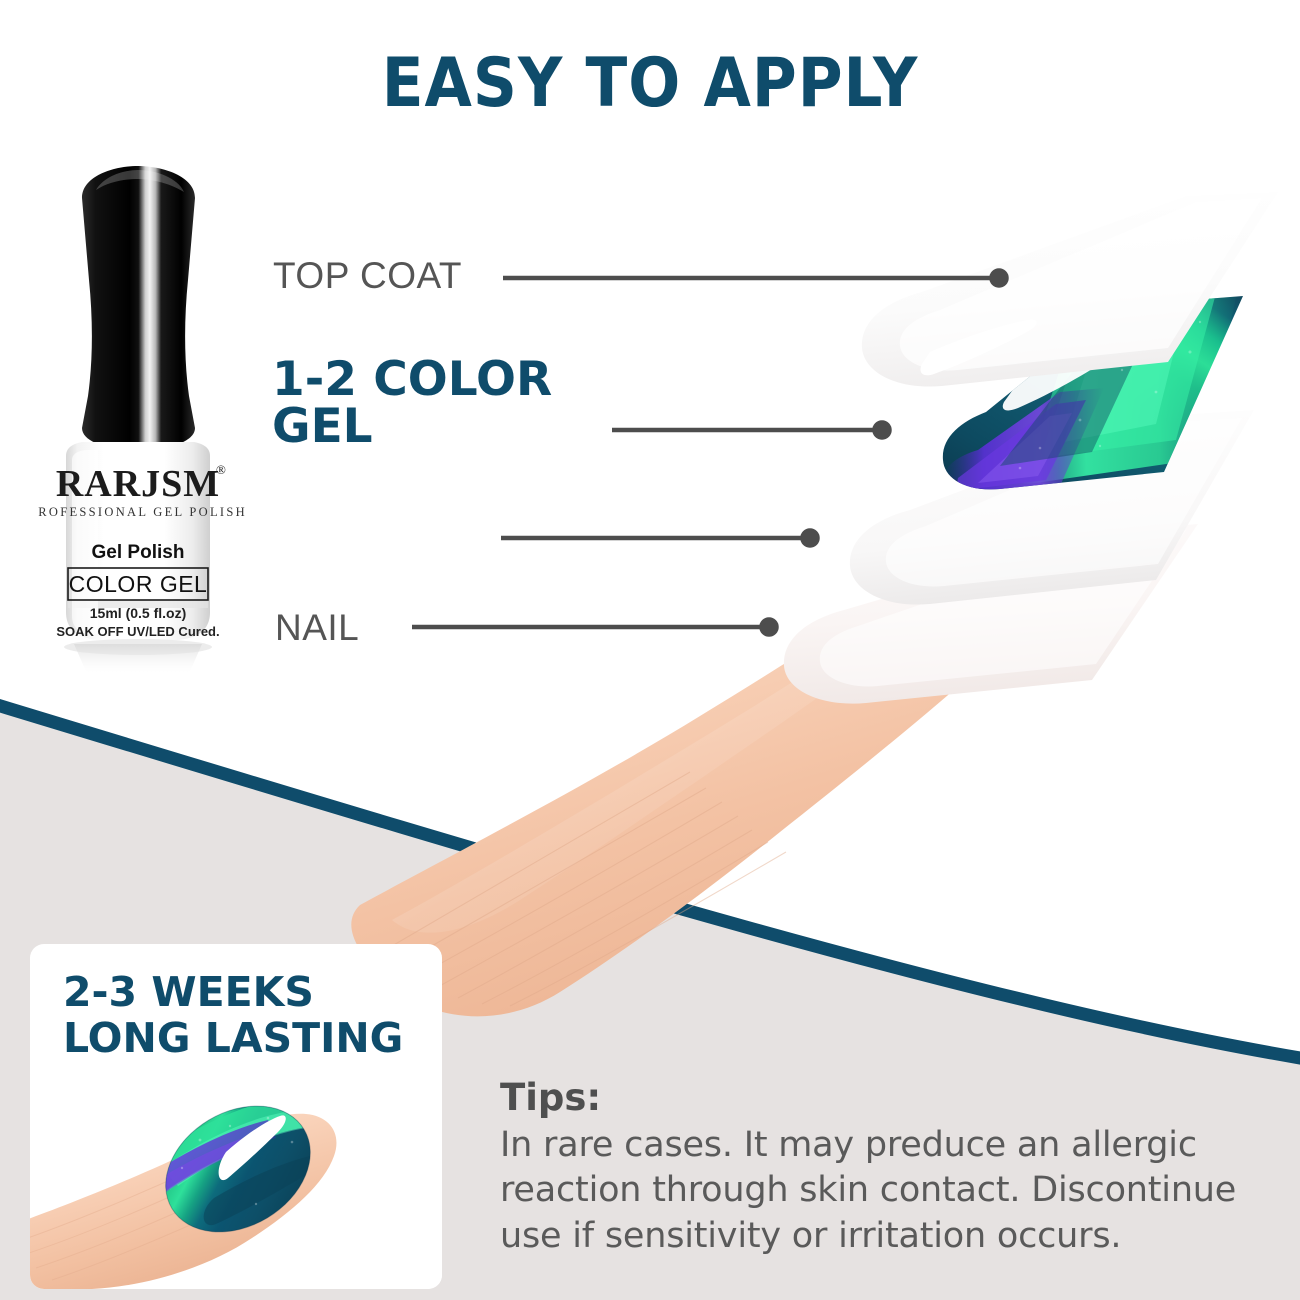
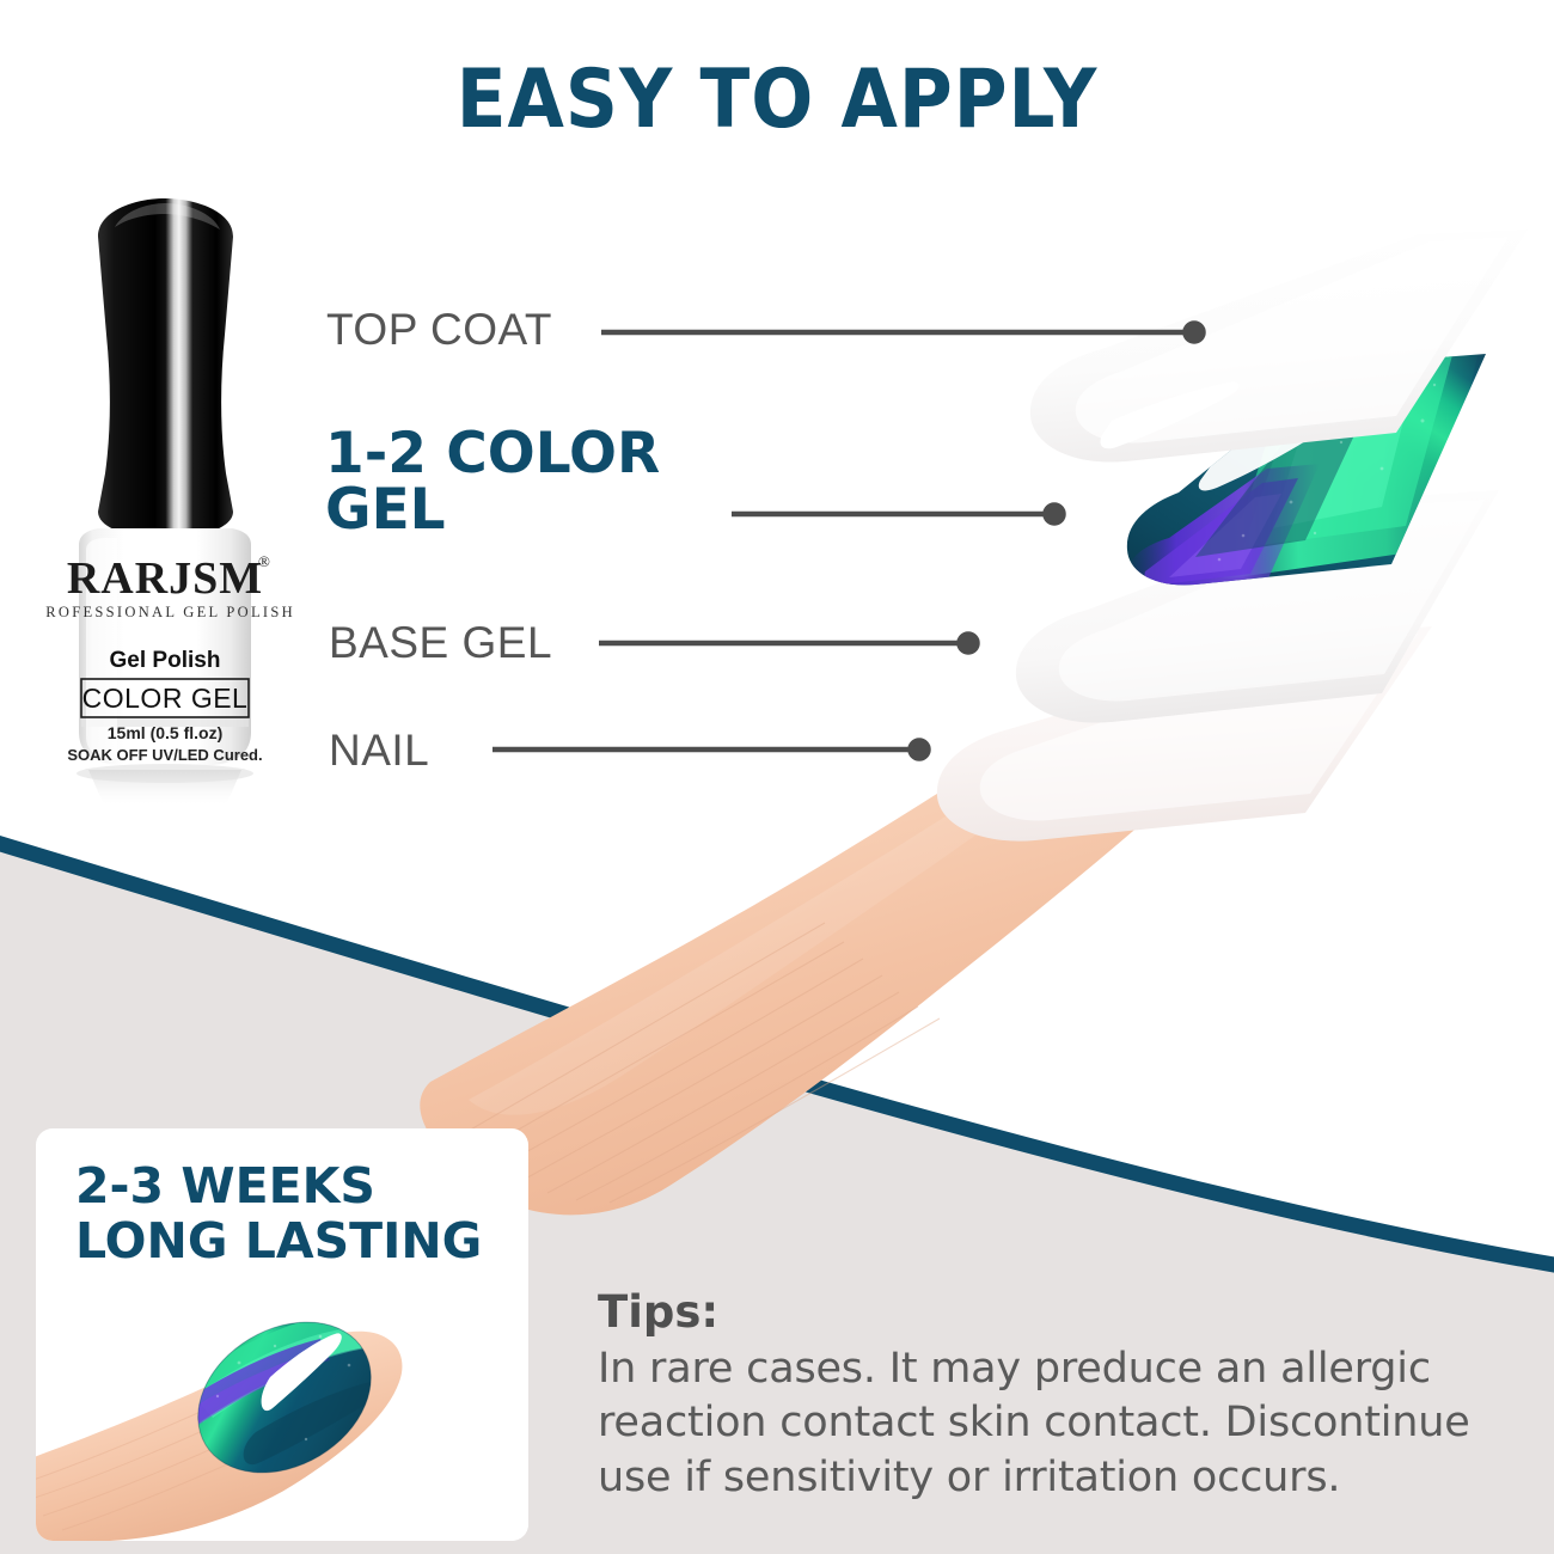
  EASY TO APPLY
  RARJSM
  ®
  ROFESSIONAL GEL POLISH
  Gel Polish
  COLOR GEL
  15ml (0.5 fl.oz)
  SOAK OFF UV/LED Cured.
  TOP COAT
  1-2 COLOR
  GEL
+ BASE GEL
  NAIL
  2-3 WEEKS
  LONG LASTING
  Tips:
- In rare cases. It may preduce an allergic reaction through skin contact. Discontinue use if sensitivity or irritation occurs.
+ In rare cases. It may preduce an allergic reaction contact skin contact. Discontinue use if sensitivity or irritation occurs.
